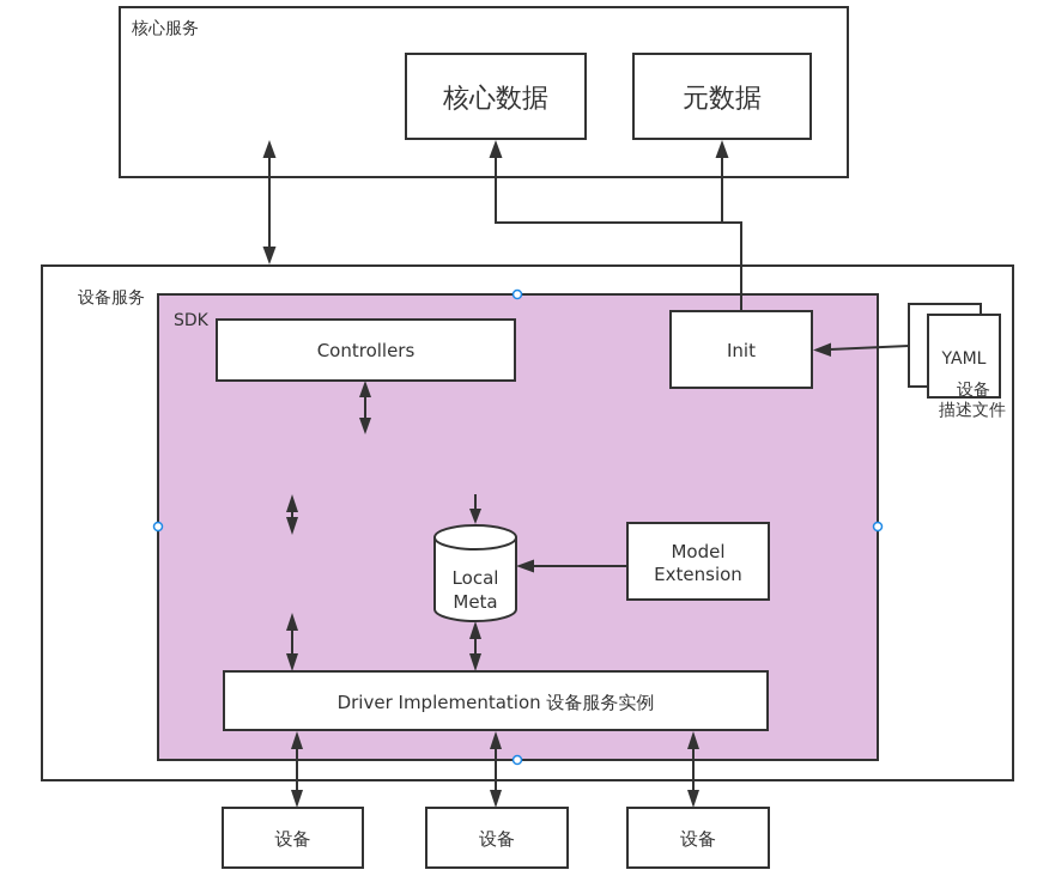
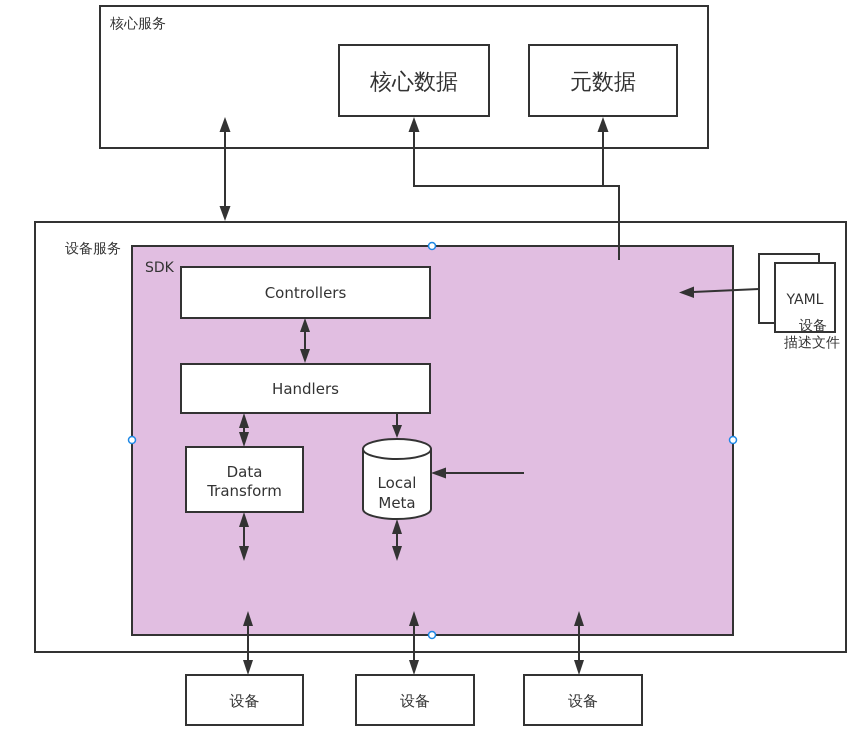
  核心服务
  核心数据
  元数据
  设备服务
  SDK
  Controllers
+ Handlers
+ Data
+ Transform
  Local
  Meta
- Model
- Extension
- Init
- Driver Implementation 设备服务实例
  YAML
  设备
  描述文件
  设备
  设备
  设备
